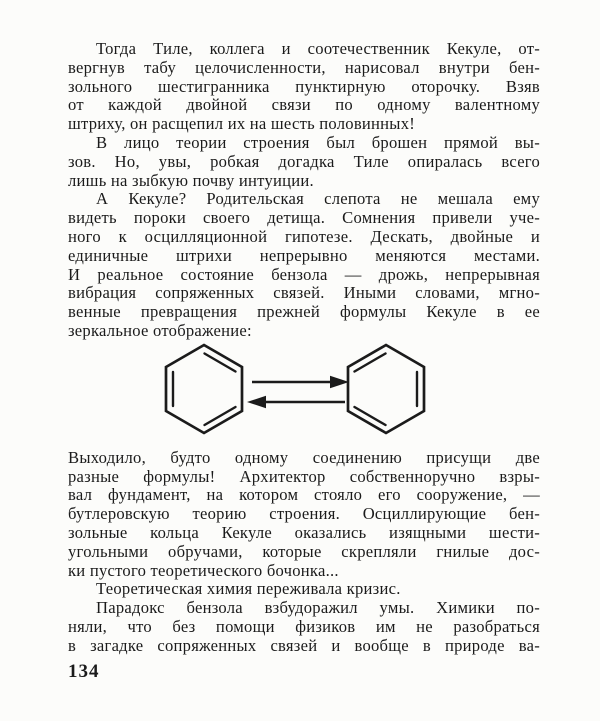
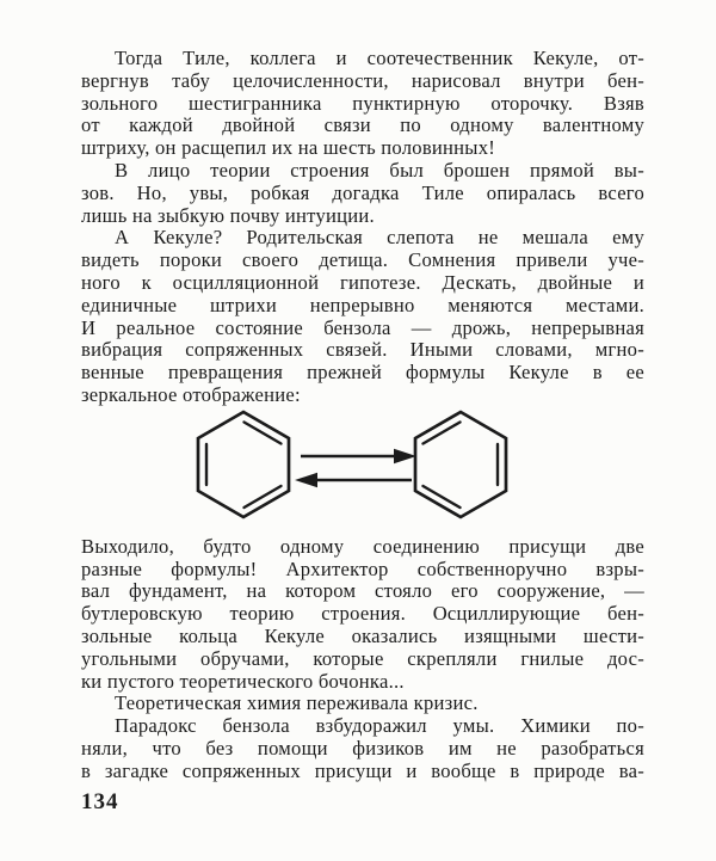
  Тогда Тиле, коллега и соотечественник Кекуле, от-
  вергнув табу целочисленности, нарисовал внутри бен-
  зольного шестигранника пунктирную оторочку. Взяв
  от каждой двойной связи по одному валентному
  штриху, он расщепил их на шесть половинных!
  В лицо теории строения был брошен прямой вы-
  зов. Но, увы, робкая догадка Тиле опиралась всего
  лишь на зыбкую почву интуиции.
  А Кекуле? Родительская слепота не мешала ему
  видеть пороки своего детища. Сомнения привели уче-
  ного к осцилляционной гипотезе. Дескать, двойные и
  единичные штрихи непрерывно меняются местами.
  И реальное состояние бензола — дрожь, непрерывная
  вибрация сопряженных связей. Иными словами, мгно-
  венные превращения прежней формулы Кекуле в ее
  зеркальное отображение:
  Выходило, будто одному соединению присущи две
  разные формулы! Архитектор собственноручно взры-
  вал фундамент, на котором стояло его сооружение, —
  бутлеровскую теорию строения. Осциллирующие бен-
  зольные кольца Кекуле оказались изящными шести-
  угольными обручами, которые скрепляли гнилые дос-
  ки пустого теоретического бочонка...
  Теоретическая химия переживала кризис.
  Парадокс бензола взбудоражил умы. Химики по-
  няли, что без помощи физиков им не разобраться
- в загадке сопряженных связей и вообще в природе ва-
+ в загадке сопряженных присущи и вообще в природе ва-
  134
